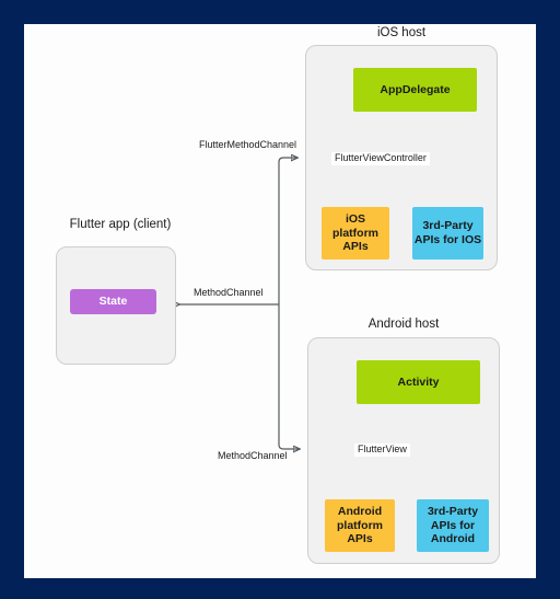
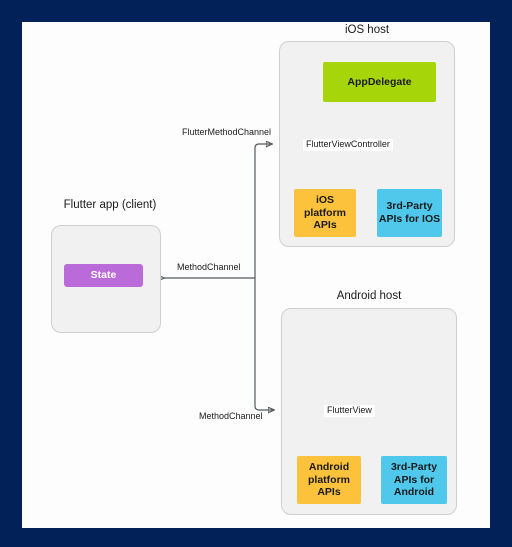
  Flutter app (client)
  State
  FlutterMethodChannel
  MethodChannel
  MethodChannel
  iOS host
  AppDelegate
  FlutterViewController
  iOS
  platform
  APIs
  3rd-Party
  APIs for IOS
  Android host
- Activity
  FlutterView
  Android
  platform
  APIs
  3rd-Party
  APIs for
  Android
